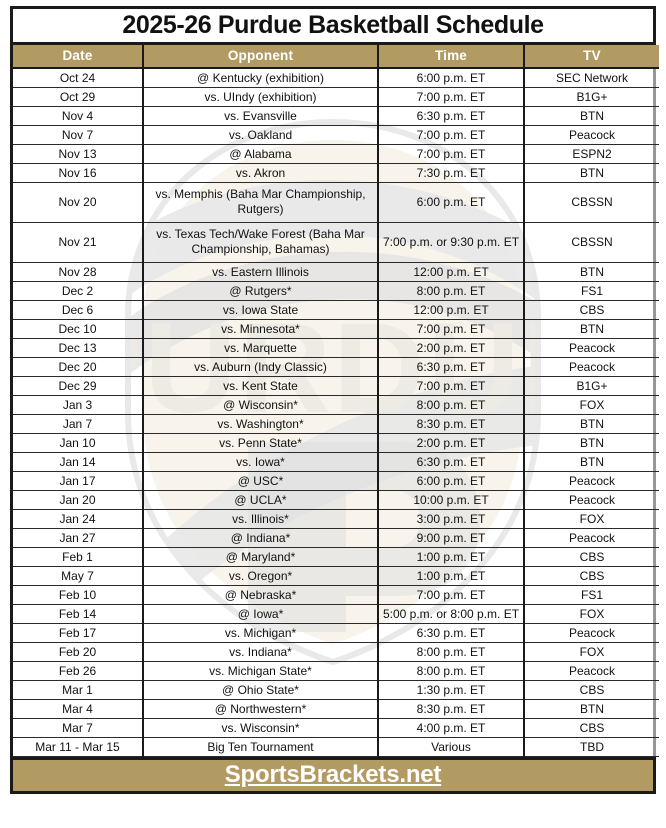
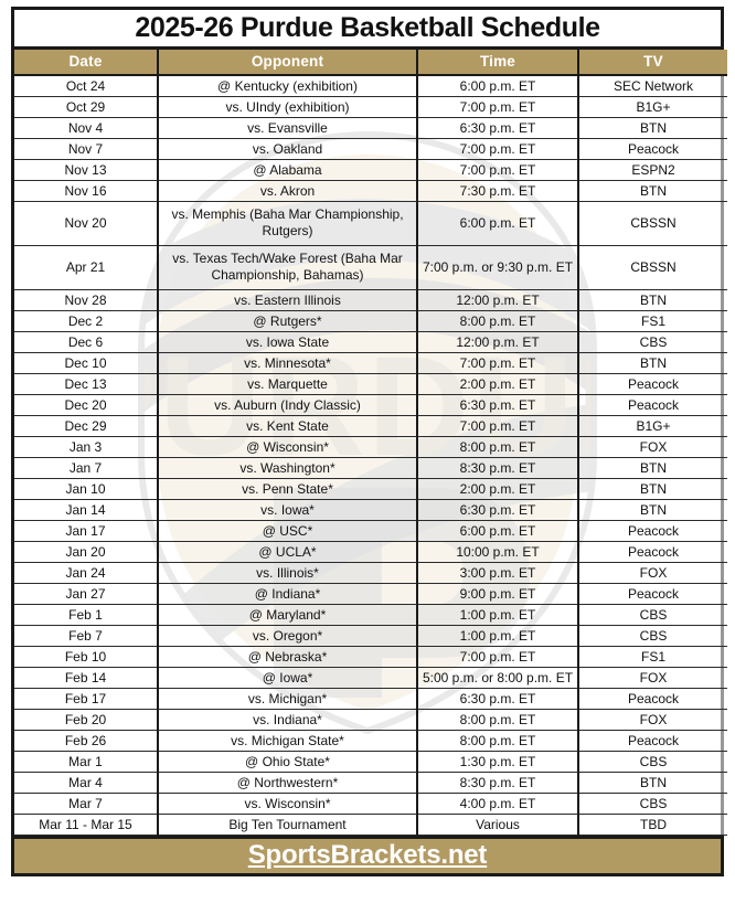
  2025-26 Purdue Basketball Schedule
  Date	Opponent	Time	TV
  Oct 24	@ Kentucky (exhibition)	6:00 p.m. ET	SEC Network
  Oct 29	vs. UIndy (exhibition)	7:00 p.m. ET	B1G+
  Nov 4	vs. Evansville	6:30 p.m. ET	BTN
  Nov 7	vs. Oakland	7:00 p.m. ET	Peacock
  Nov 13	@ Alabama	7:00 p.m. ET	ESPN2
  Nov 16	vs. Akron	7:30 p.m. ET	BTN
  Nov 20	vs. Memphis (Baha Mar Championship, Rutgers)	6:00 p.m. ET	CBSSN
- Nov 21	vs. Texas Tech/Wake Forest (Baha Mar Championship, Bahamas)	7:00 p.m. or 9:30 p.m. ET	CBSSN
+ Apr 21	vs. Texas Tech/Wake Forest (Baha Mar Championship, Bahamas)	7:00 p.m. or 9:30 p.m. ET	CBSSN
  Nov 28	vs. Eastern Illinois	12:00 p.m. ET	BTN
  Dec 2	@ Rutgers*	8:00 p.m. ET	FS1
  Dec 6	vs. Iowa State	12:00 p.m. ET	CBS
  Dec 10	vs. Minnesota*	7:00 p.m. ET	BTN
  Dec 13	vs. Marquette	2:00 p.m. ET	Peacock
  Dec 20	vs. Auburn (Indy Classic)	6:30 p.m. ET	Peacock
  Dec 29	vs. Kent State	7:00 p.m. ET	B1G+
  Jan 3	@ Wisconsin*	8:00 p.m. ET	FOX
  Jan 7	vs. Washington*	8:30 p.m. ET	BTN
  Jan 10	vs. Penn State*	2:00 p.m. ET	BTN
  Jan 14	vs. Iowa*	6:30 p.m. ET	BTN
  Jan 17	@ USC*	6:00 p.m. ET	Peacock
  Jan 20	@ UCLA*	10:00 p.m. ET	Peacock
  Jan 24	vs. Illinois*	3:00 p.m. ET	FOX
  Jan 27	@ Indiana*	9:00 p.m. ET	Peacock
  Feb 1	@ Maryland*	1:00 p.m. ET	CBS
- May 7	vs. Oregon*	1:00 p.m. ET	CBS
+ Feb 7	vs. Oregon*	1:00 p.m. ET	CBS
  Feb 10	@ Nebraska*	7:00 p.m. ET	FS1
  Feb 14	@ Iowa*	5:00 p.m. or 8:00 p.m. ET	FOX
  Feb 17	vs. Michigan*	6:30 p.m. ET	Peacock
  Feb 20	vs. Indiana*	8:00 p.m. ET	FOX
  Feb 26	vs. Michigan State*	8:00 p.m. ET	Peacock
  Mar 1	@ Ohio State*	1:30 p.m. ET	CBS
  Mar 4	@ Northwestern*	8:30 p.m. ET	BTN
  Mar 7	vs. Wisconsin*	4:00 p.m. ET	CBS
  Mar 11 - Mar 15	Big Ten Tournament	Various	TBD
  SportsBrackets.net
